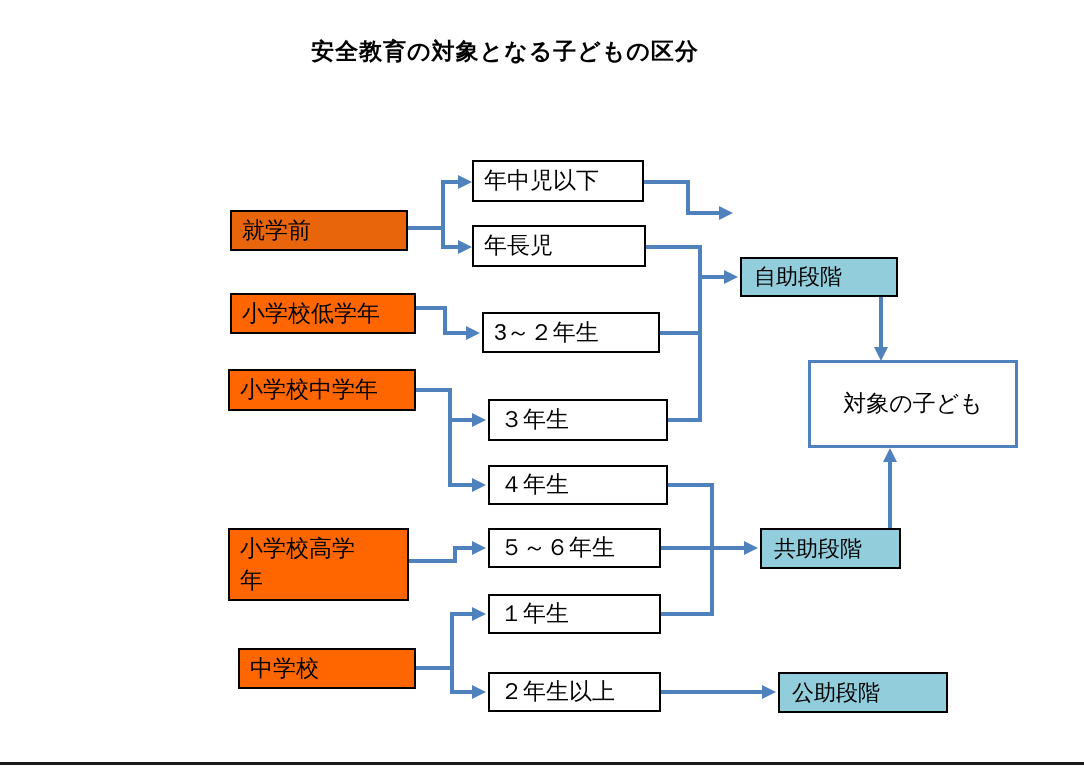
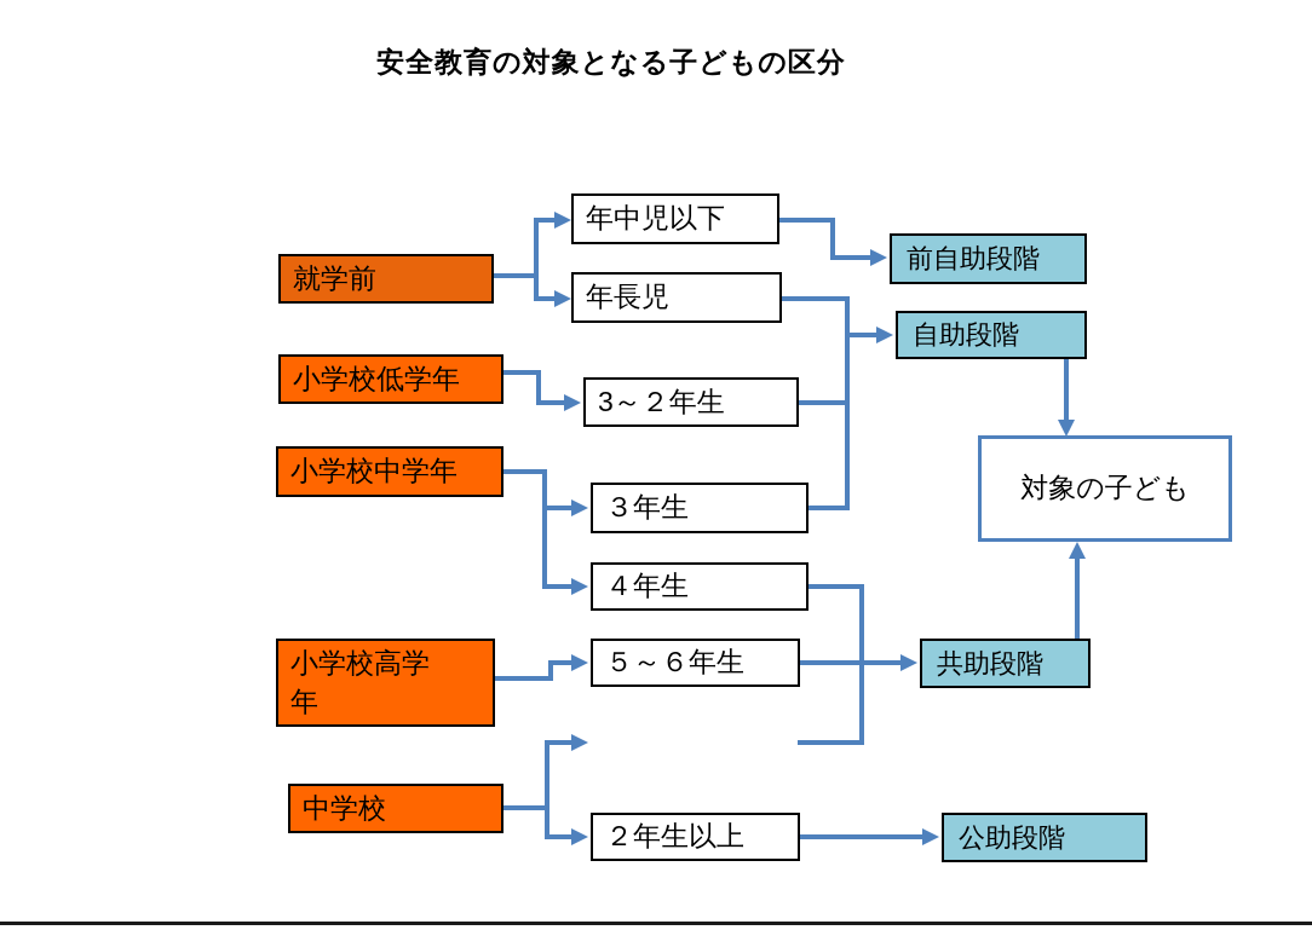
  安全教育の対象となる子どもの区分
  就学前
  小学校低学年
  小学校中学年
  小学校高学
  年
  中学校
  年中児以下
  年長児
  3～２年生
  ３年生
  ４年生
  ５～６年生
- １年生
  ２年生以上
+ 前自助段階
  自助段階
  共助段階
  公助段階
  対象の子ども
